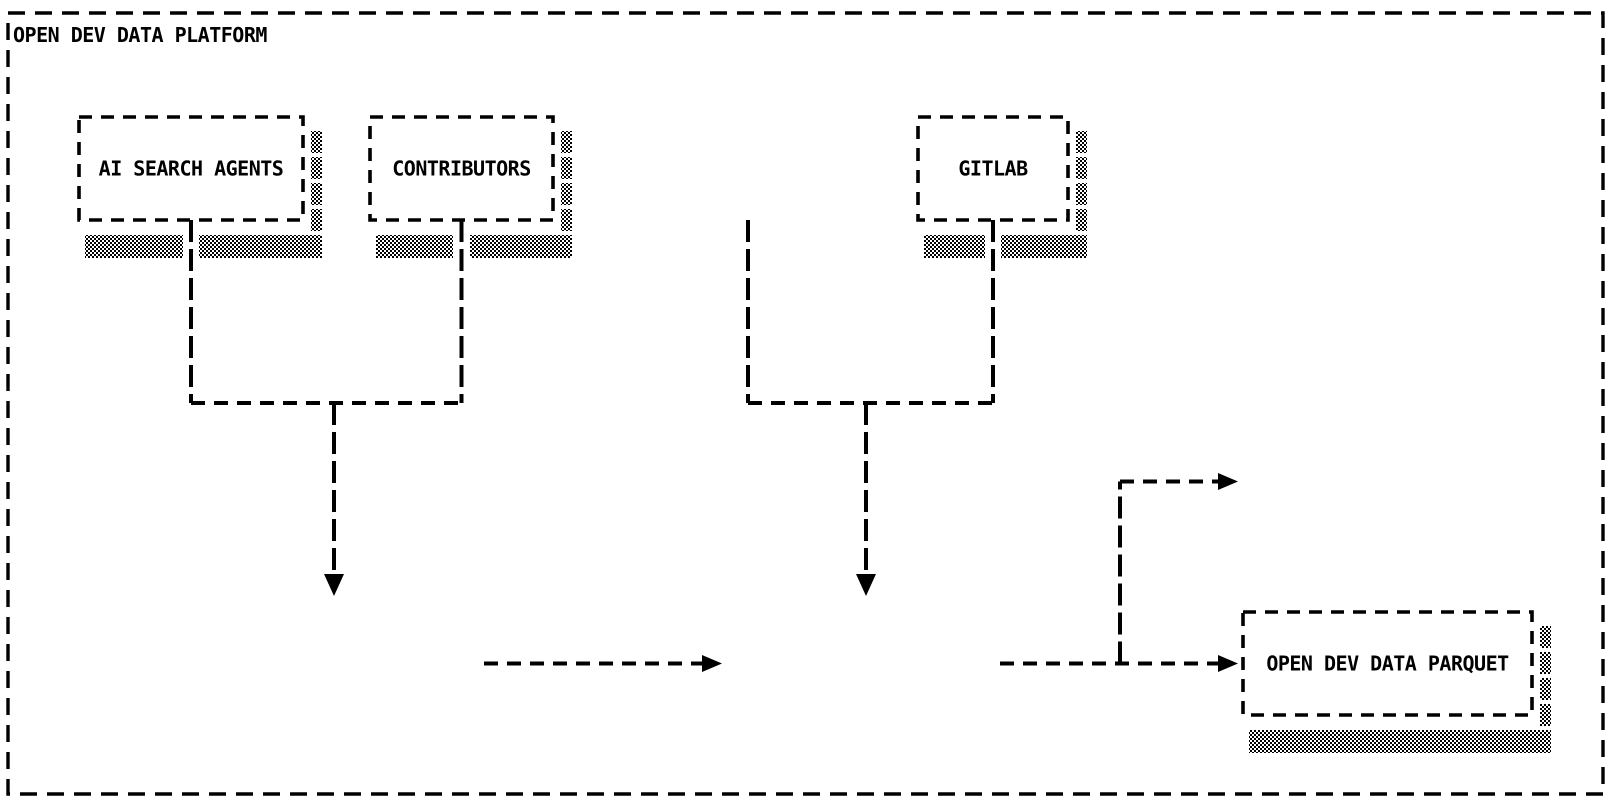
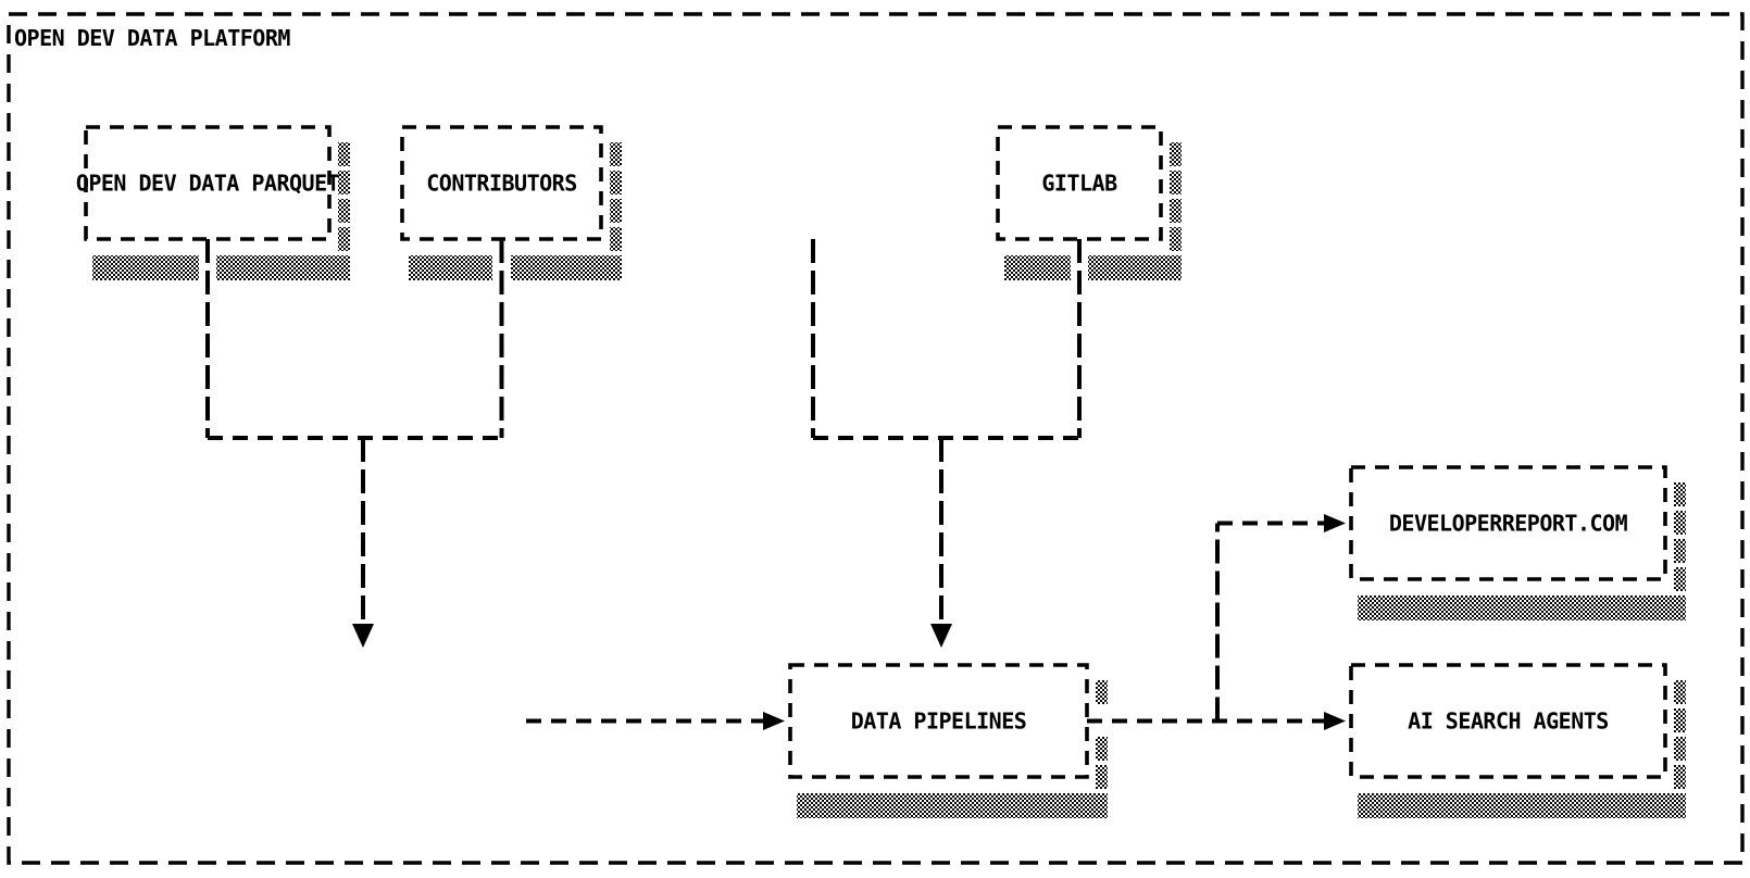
  OPEN DEV DATA PLATFORM
- AI SEARCH AGENTS
+ OPEN DEV DATA PARQUET
  CONTRIBUTORS
  GITLAB
+ DATA PIPELINES
+ DEVELOPERREPORT.COM
- OPEN DEV DATA PARQUET
+ AI SEARCH AGENTS
